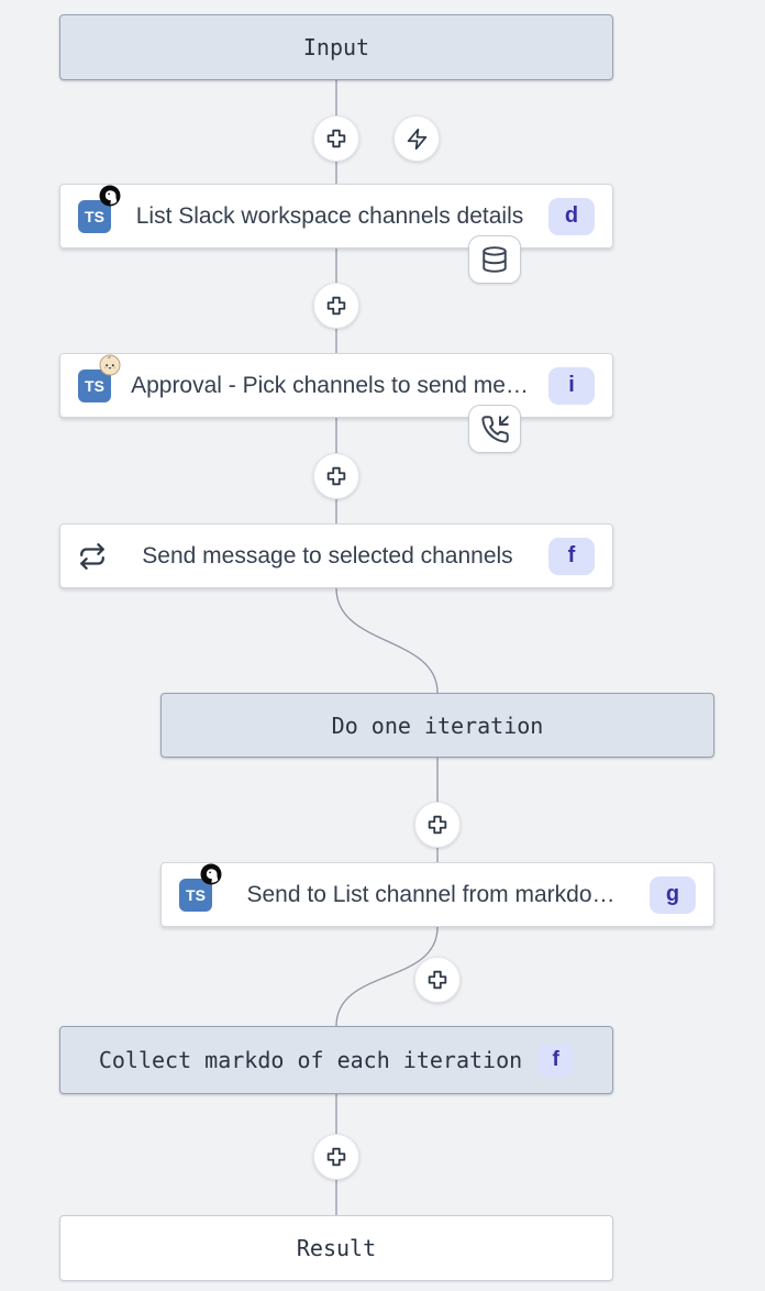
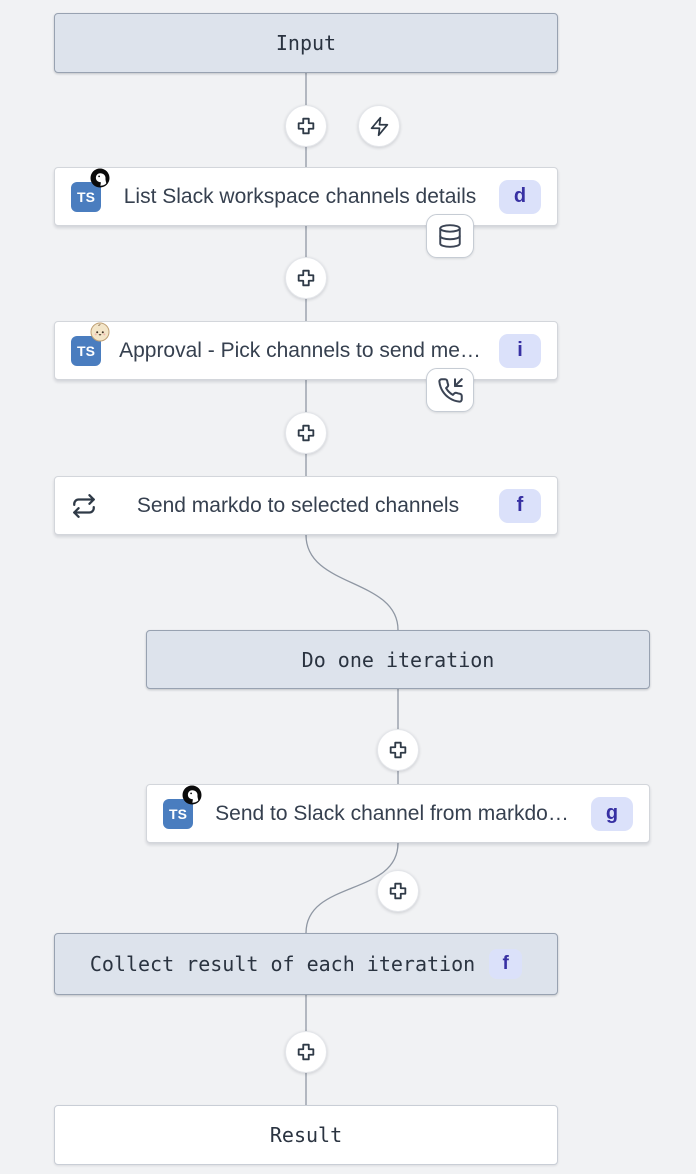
  Input
  TS
  List Slack workspace channels details
  d
  TS
  Approval - Pick channels to send me…
  i
- Send message to selected channels
+ Send markdo to selected channels
  f
  Do one iteration
  TS
- Send to List channel from markdo…
+ Send to Slack channel from markdo…
  g
- Collect markdo of each iteration
+ Collect result of each iteration
  f
  Result
